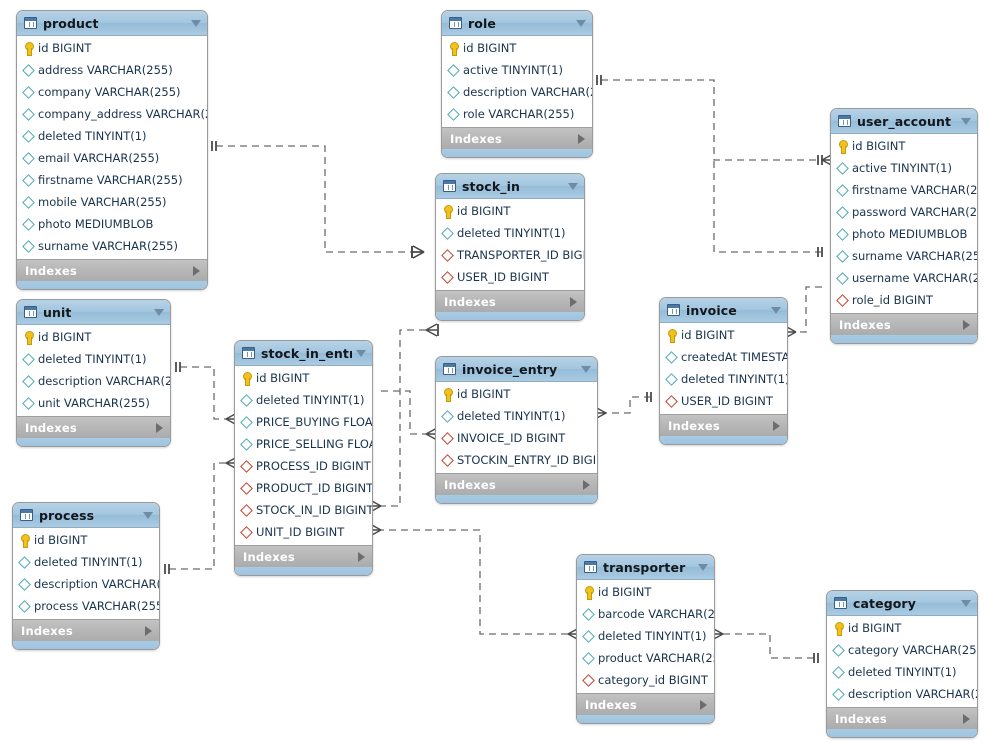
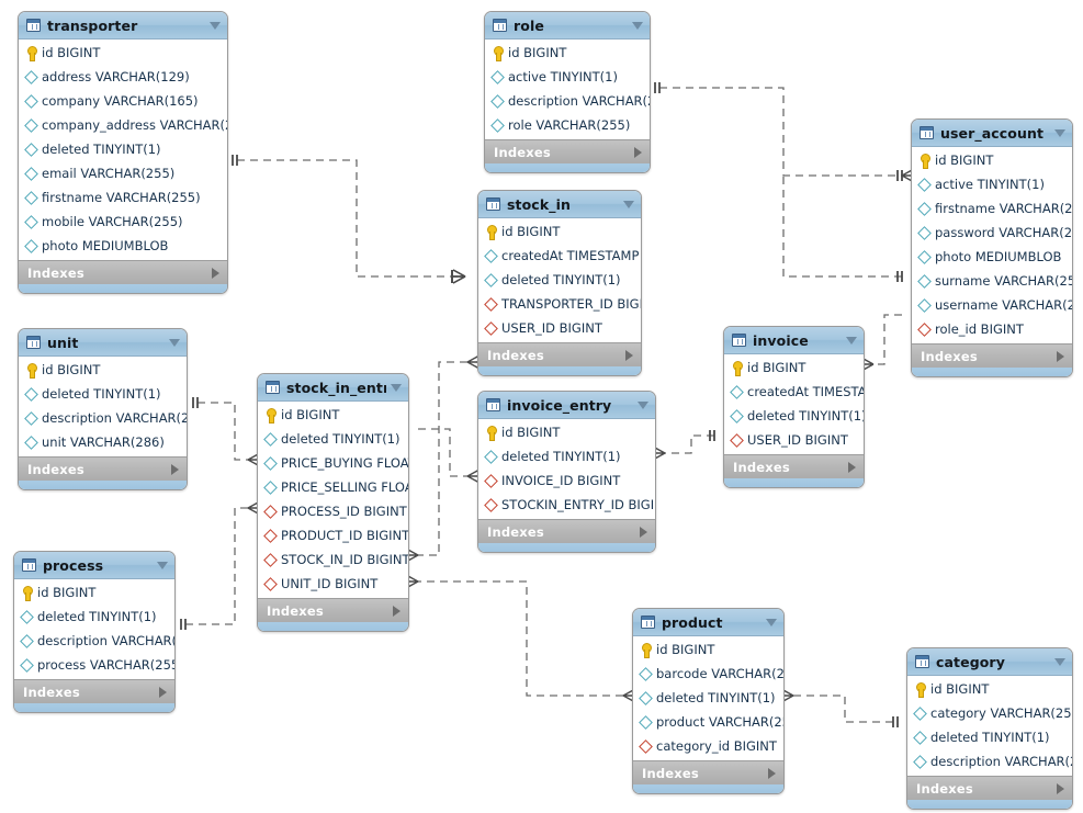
- product
+ transporter
  id BIGINT
- address VARCHAR(255)
+ address VARCHAR(129)
- company VARCHAR(255)
+ company VARCHAR(165)
  company_address VARCHAR(
  deleted TINYINT(1)
  email VARCHAR(255)
  firstname VARCHAR(255)
  mobile VARCHAR(255)
  photo MEDIUMBLOB
- surname VARCHAR(255)
  Indexes
  role
  id BIGINT
  active TINYINT(1)
  description VARCHAR(
  role VARCHAR(255)
  Indexes
  user_account
  id BIGINT
  active TINYINT(1)
  firstname VARCHAR(2
  password VARCHAR(2
  photo MEDIUMBLOB
  surname VARCHAR(25
  username VARCHAR(2
  role_id BIGINT
  Indexes
  stock_in
  id BIGINT
+ createdAt TIMESTAMP
  deleted TINYINT(1)
  TRANSPORTER_ID BIG
  USER_ID BIGINT
  Indexes
  unit
  id BIGINT
  deleted TINYINT(1)
  description VARCHAR(2
- unit VARCHAR(255)
+ unit VARCHAR(286)
  Indexes
  invoice
  id BIGINT
  createdAt TIMESTA
  deleted TINYINT(1
  USER_ID BIGINT
  Indexes
  stock_in_ent
  id BIGINT
  deleted TINYINT(1)
  PRICE_BUYING FLOA
  PRICE_SELLING FLO
  PROCESS_ID BIGINT
  PRODUCT_ID BIGINT
  STOCK_IN_ID BIGINT
  UNIT_ID BIGINT
  Indexes
  invoice_entry
  id BIGINT
  deleted TINYINT(1)
  INVOICE_ID BIGINT
  STOCKIN_ENTRY_ID BIGI
  Indexes
  process
  id BIGINT
  deleted TINYINT(1)
  description VARCHAR(
  process VARCHAR(25
  Indexes
- transporter
+ product
  id BIGINT
  barcode VARCHAR(2
  deleted TINYINT(1)
  product VARCHAR(2
  category_id BIGINT
  Indexes
  category
  id BIGINT
  category VARCHAR(25
  deleted TINYINT(1)
  description VARCHAR(
  Indexes
